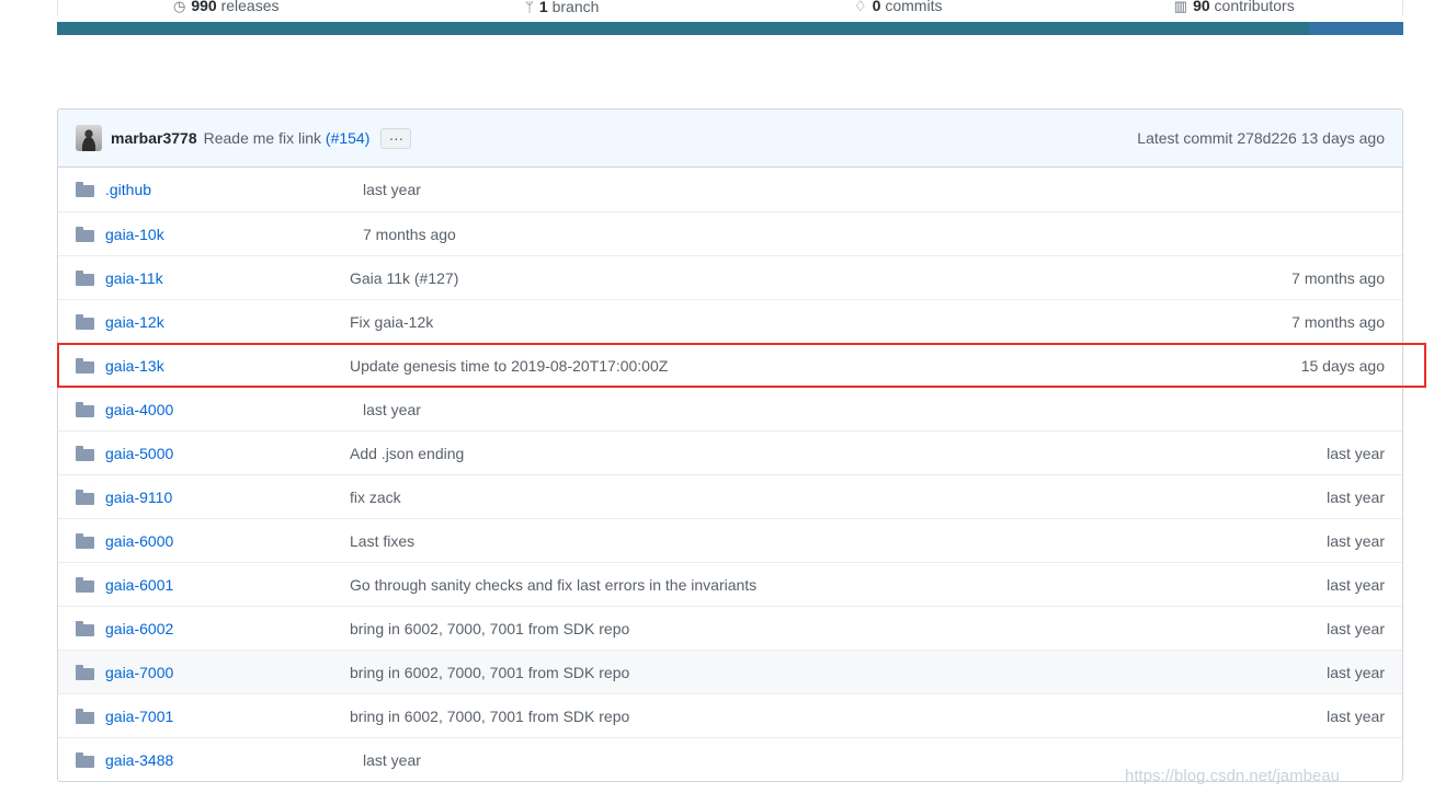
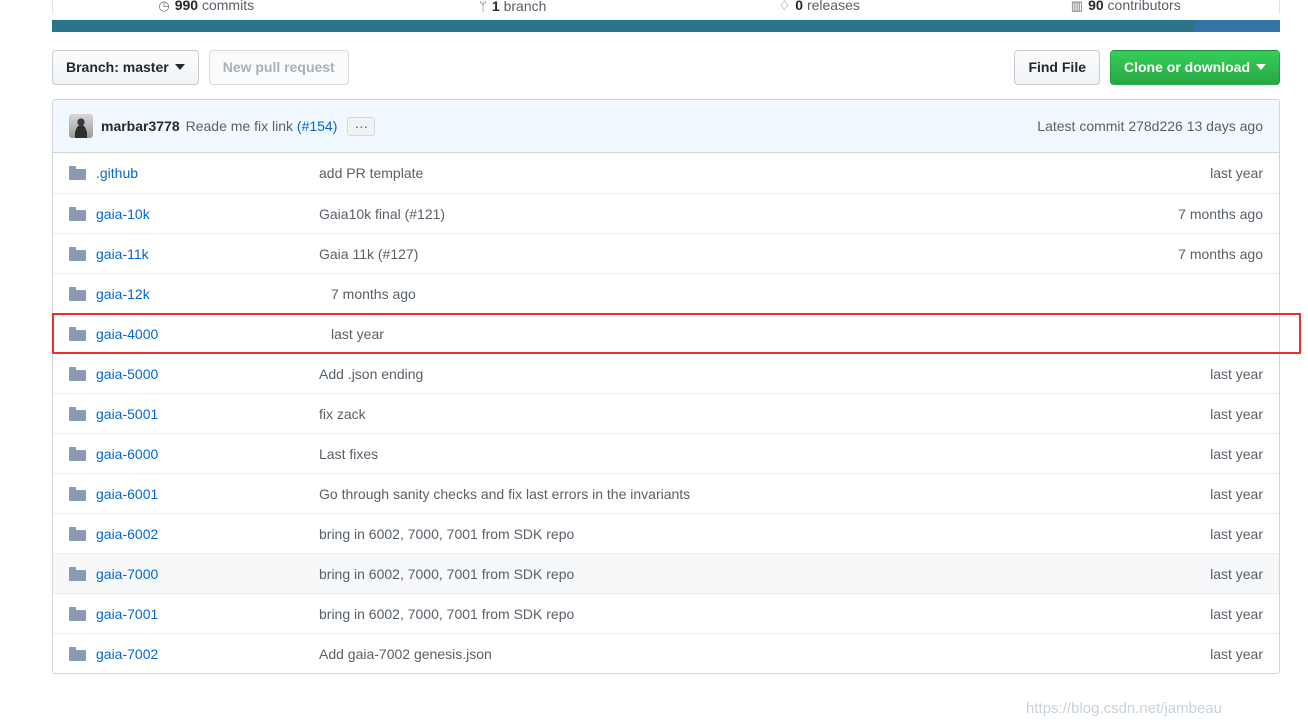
- ◷ 990 releases
+ ◷ 990 commits
  ᛘ 1 branch
- ♢ 0 commits
+ ♢ 0 releases
  ▥ 90 contributors
+ Branch: master
+ New pull request
+ Find File
+ Clone or download
  marbar3778
  Reade me fix link (#154)
  …
  Latest commit 278d226 13 days ago
  .github
+ add PR template
  last year
  gaia-10k
+ Gaia10k final (#121)
  7 months ago
  gaia-11k
  Gaia 11k (#127)
  7 months ago
  gaia-12k
- Fix gaia-12k
  7 months ago
- gaia-13k
- Update genesis time to 2019-08-20T17:00:00Z
- 15 days ago
  gaia-4000
  last year
  gaia-5000
  Add .json ending
  last year
- gaia-9110
+ gaia-5001
  fix zack
  last year
  gaia-6000
  Last fixes
  last year
  gaia-6001
  Go through sanity checks and fix last errors in the invariants
  last year
  gaia-6002
  bring in 6002, 7000, 7001 from SDK repo
  last year
  gaia-7000
  bring in 6002, 7000, 7001 from SDK repo
  last year
  gaia-7001
  bring in 6002, 7000, 7001 from SDK repo
  last year
- gaia-3488
+ gaia-7002
+ Add gaia-7002 genesis.json
  last year
  https://blog.csdn.net/jambeau
